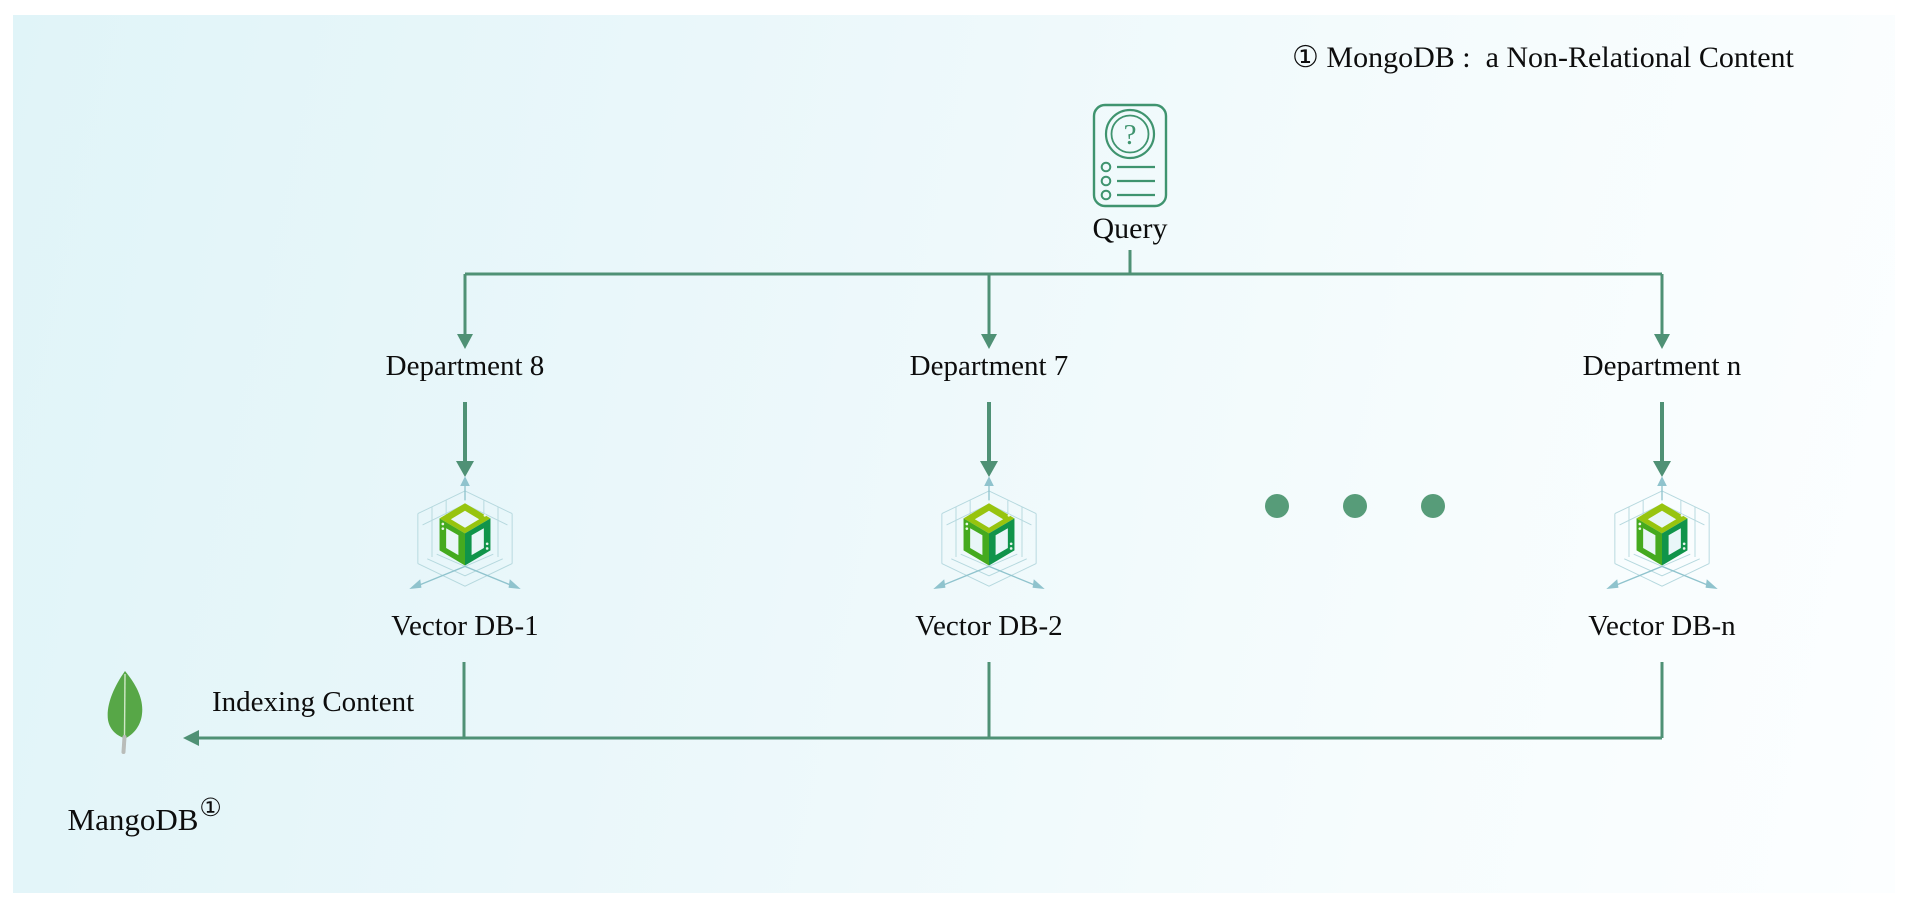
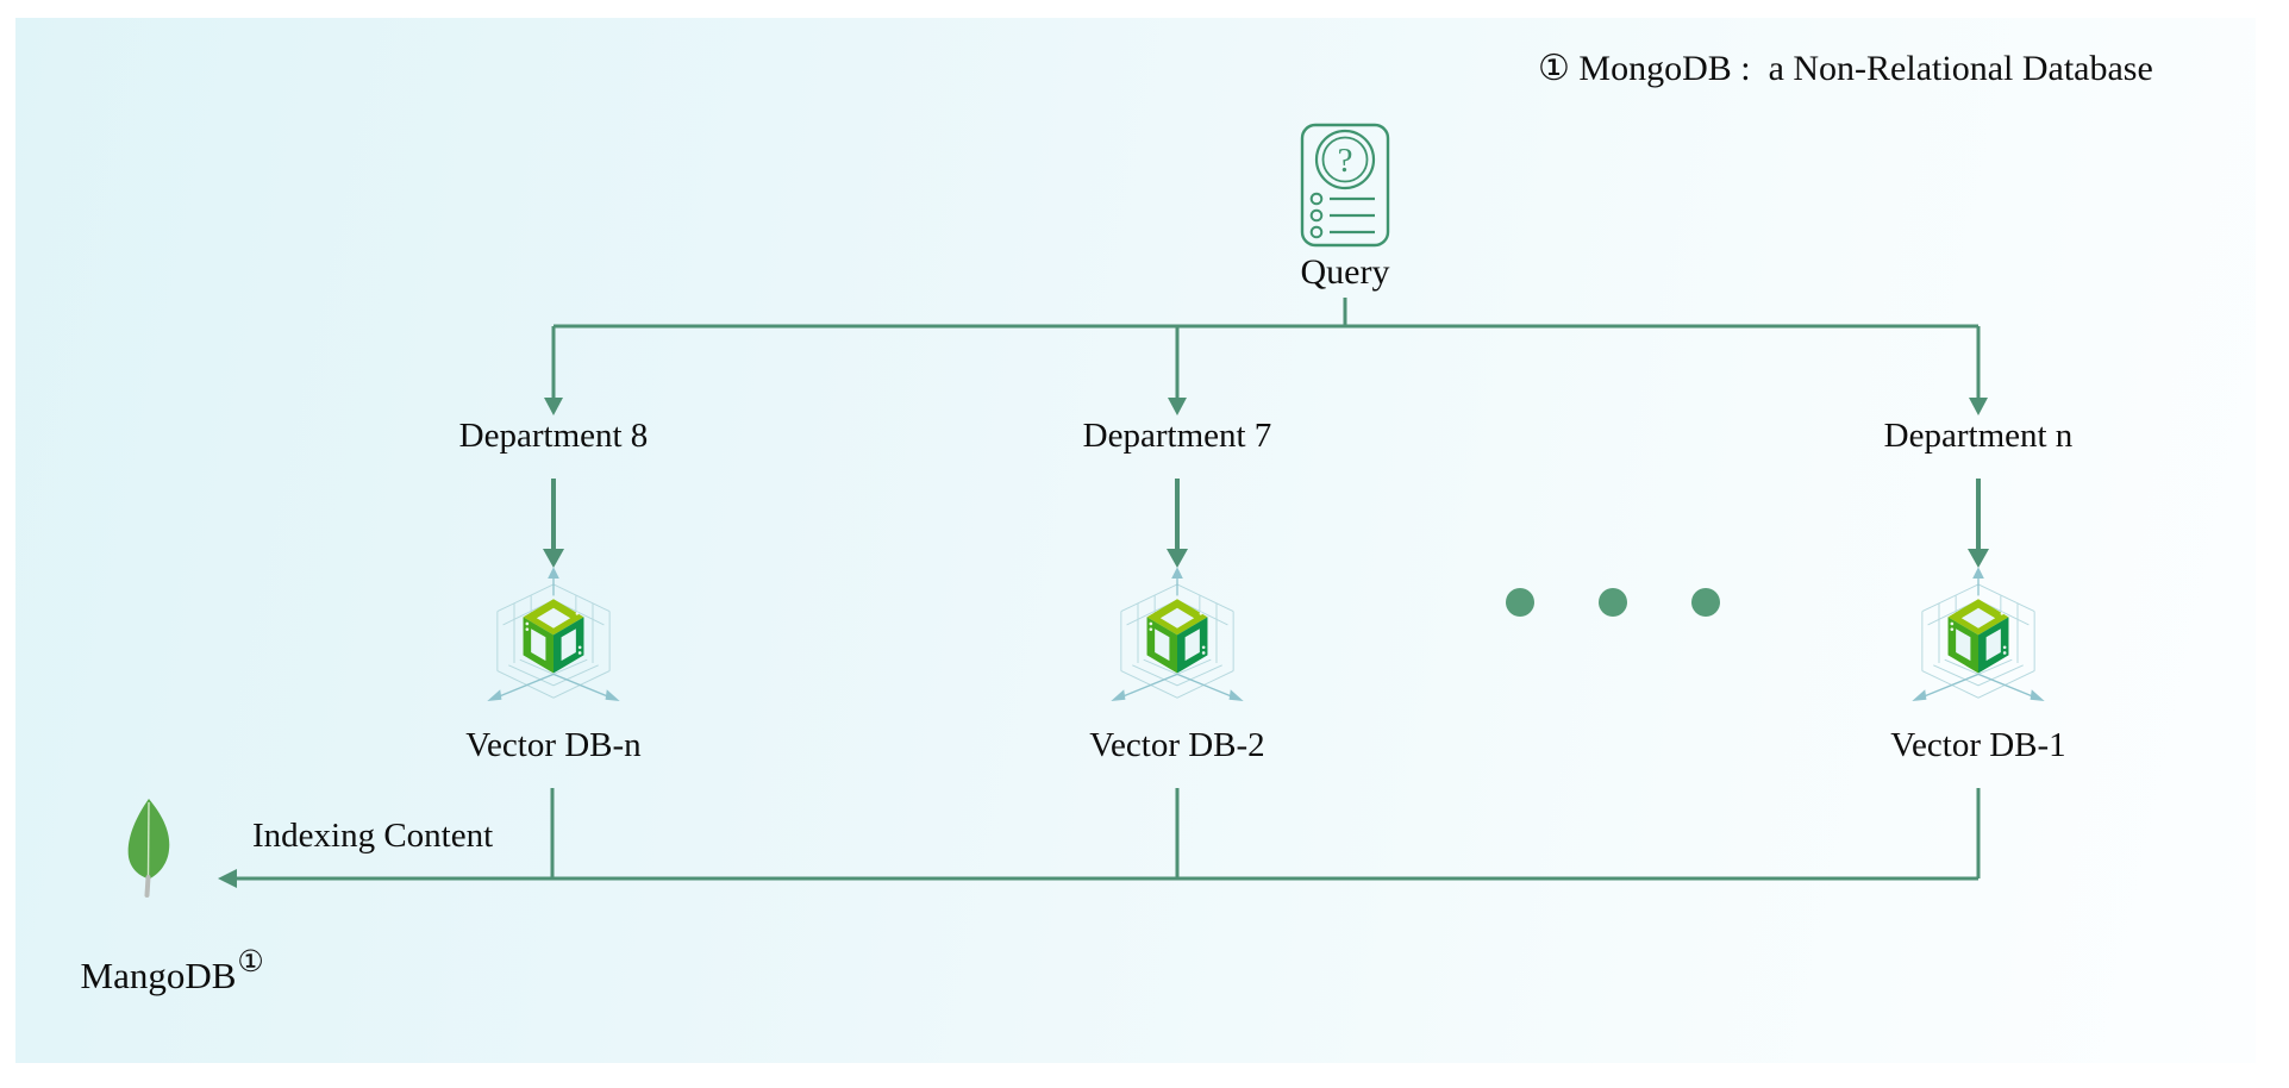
- ① MongoDB : a Non-Relational Content
+ ① MongoDB : a Non-Relational Database
  ?
  Query
  Department 8
  Department 7
  Department n
- Vector DB-1
+ Vector DB-n
  Vector DB-2
- Vector DB-n
+ Vector DB-1
  Indexing Content
  MangoDB①
